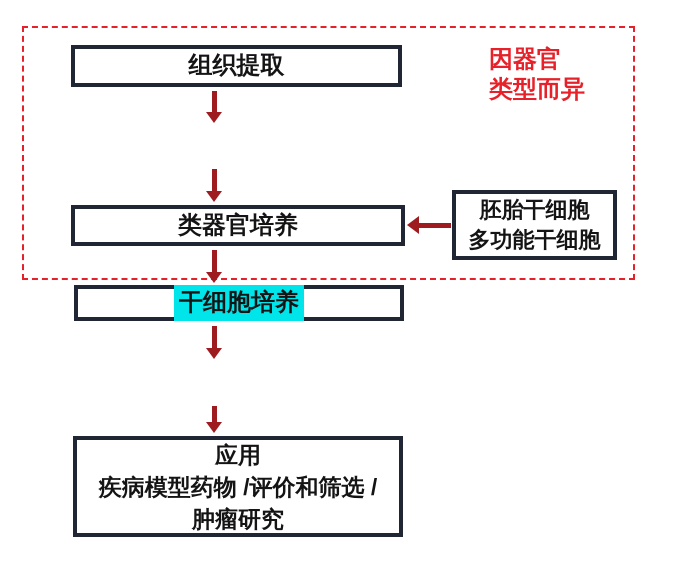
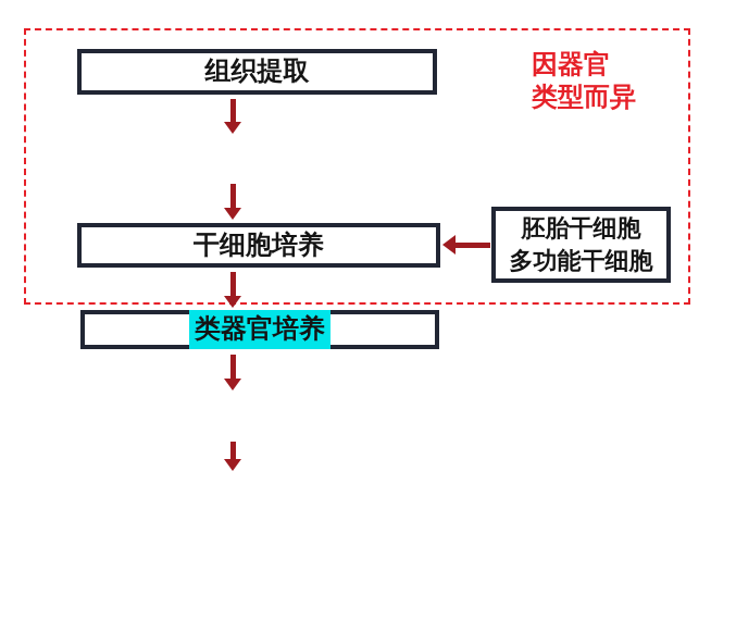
  因器官
  类型而异
  组织提取
- 类器官培养
+ 干细胞培养
  胚胎干细胞
  多功能干细胞
- 干细胞培养
+ 类器官培养
- 应用
- 疾病模型药物 /评价和筛选 /
- 肿瘤研究
